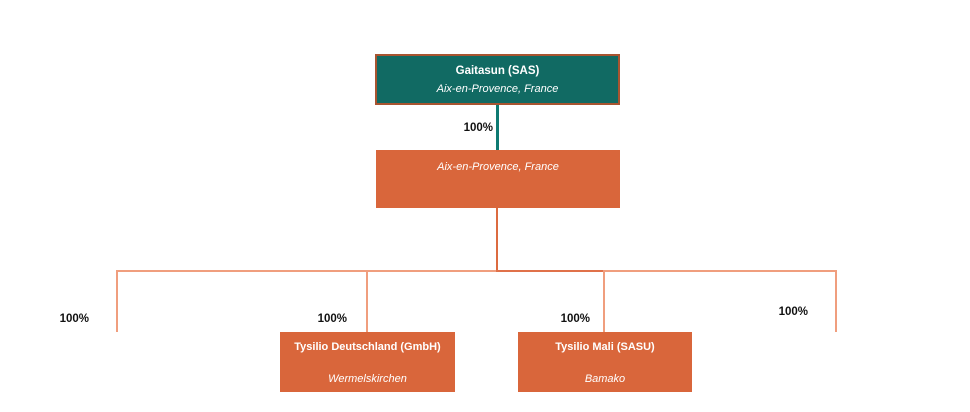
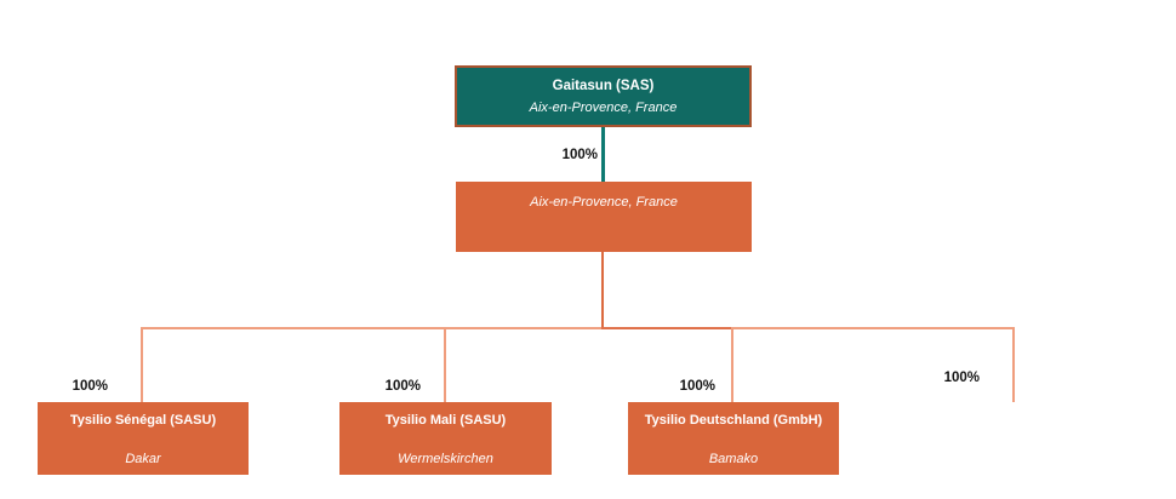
  Gaitasun (SAS)
  Aix-en-Provence, France
  100%
  Aix-en-Provence, France
  100%
  100%
  100%
  100%
+ Tysilio Sénégal (SASU)
+ Dakar
- Tysilio Deutschland (GmbH)
+ Tysilio Mali (SASU)
  Wermelskirchen
- Tysilio Mali (SASU)
+ Tysilio Deutschland (GmbH)
  Bamako
